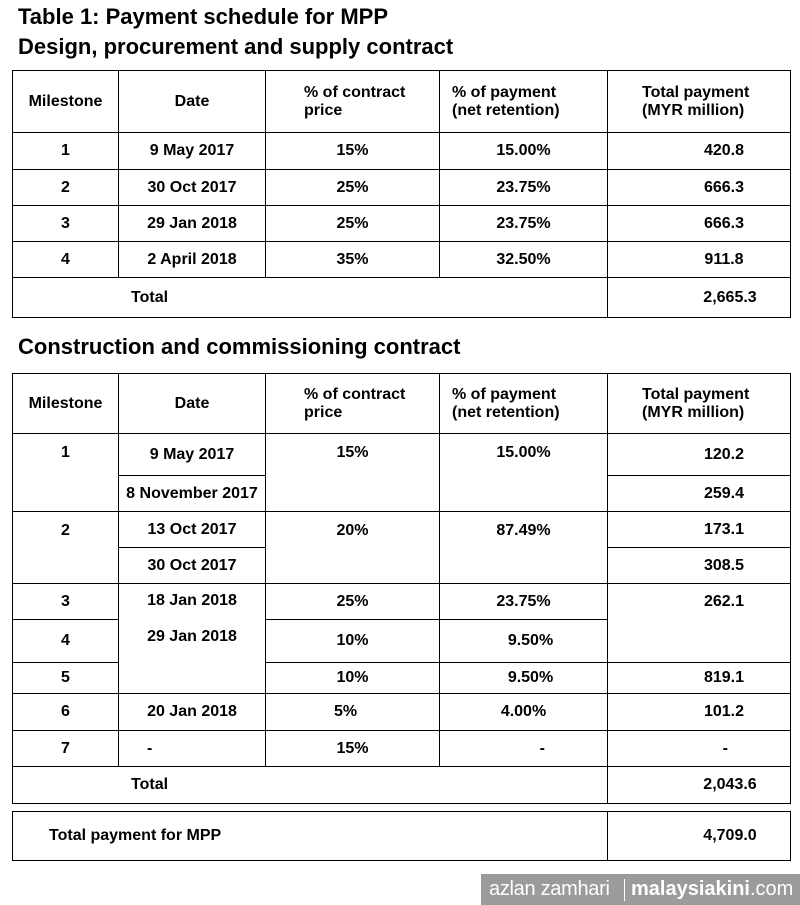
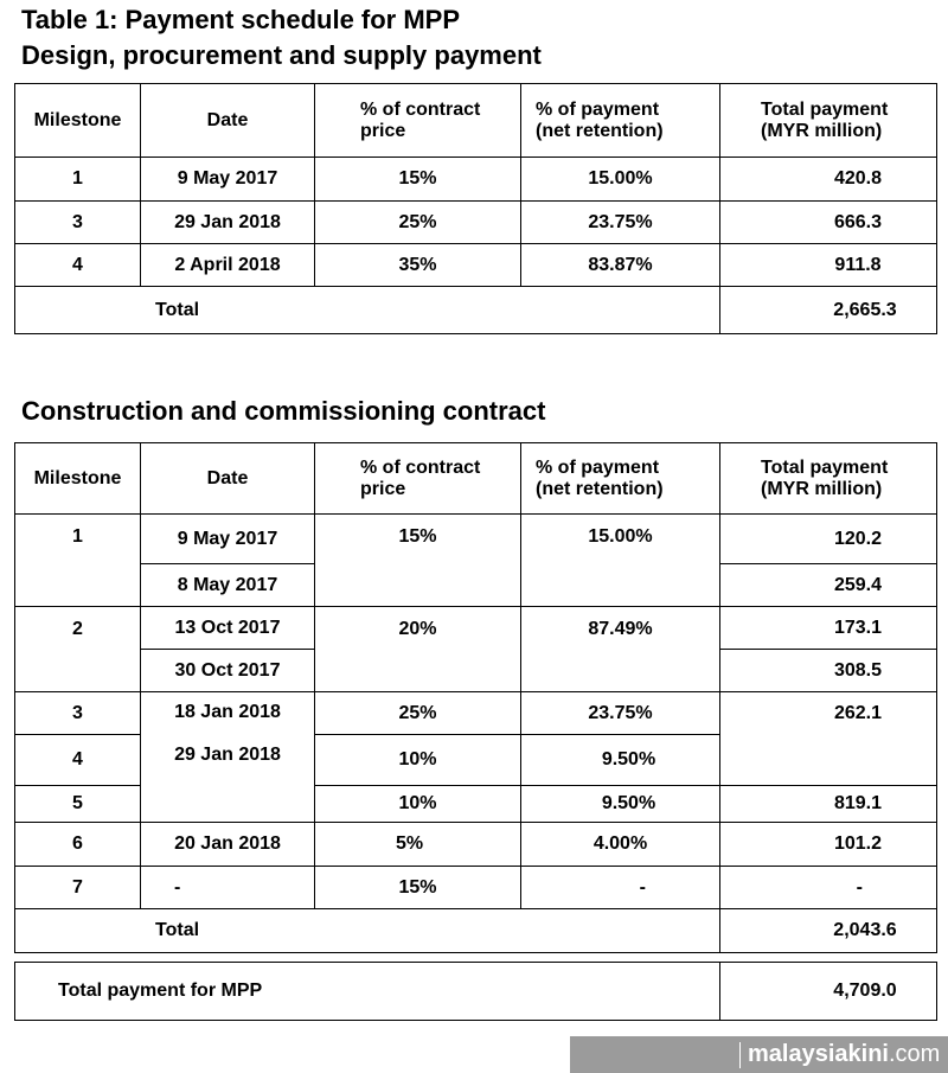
  Table 1: Payment schedule for MPP
- Design, procurement and supply contract
+ Design, procurement and supply payment
  Milestone	Date	% of contractprice	% of payment(net retention)	Total payment(MYR million)
  1	9 May 2017	15%	15.00%	420.8
- 2	30 Oct 2017	25%	23.75%	666.3
  3	29 Jan 2018	25%	23.75%	666.3
- 4	2 April 2018	35%	32.50%	911.8
+ 4	2 April 2018	35%	83.87%	911.8
  Total	2,665.3
  Construction and commissioning contract
  Milestone	Date	% of contractprice	% of payment(net retention)	Total payment(MYR million)
  1	9 May 2017	15%	15.00%	120.2
- 8 November 2017	259.4
+ 8 May 2017	259.4
  2	13 Oct 2017	20%	87.49%	173.1
  30 Oct 2017	308.5
  3	18 Jan 201829 Jan 2018	25%	23.75%	262.1
  4	10%	9.50%
  5	10%	9.50%	819.1
  6	20 Jan 2018	5%	4.00%	101.2
  7	-	15%	-	-
  Total	2,043.6
  Total payment for MPP	4,709.0
- azlan zamhari
  malaysiakini.com
